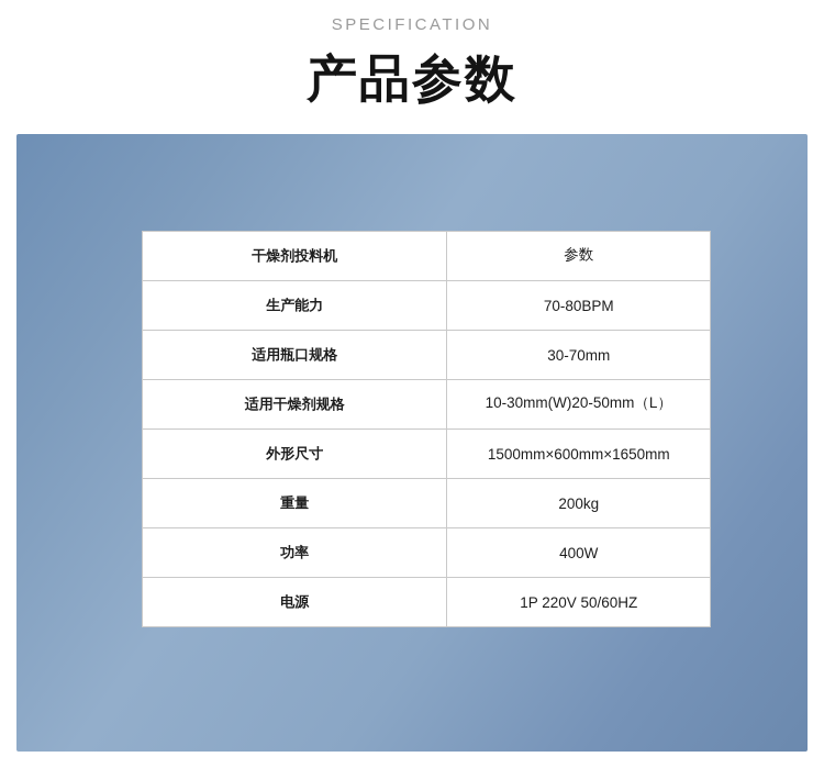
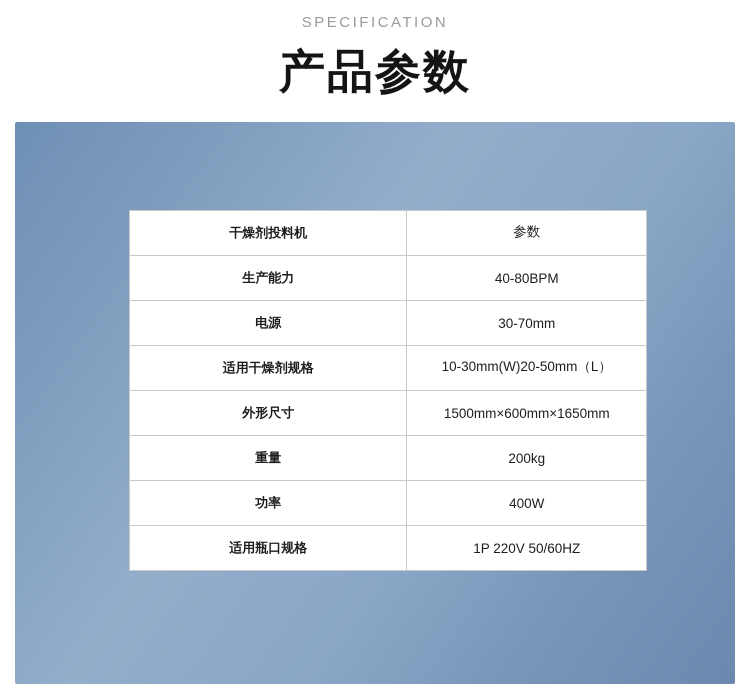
  SPECIFICATION
  产品参数
  干燥剂投料机	参数
- 生产能力	70-80BPM
+ 生产能力	40-80BPM
- 适用瓶口规格	30-70mm
+ 电源	30-70mm
  适用干燥剂规格	10-30mm(W)20-50mm（L）
  外形尺寸	1500mm×600mm×1650mm
  重量	200kg
  功率	400W
- 电源	1P 220V 50/60HZ
+ 适用瓶口规格	1P 220V 50/60HZ
